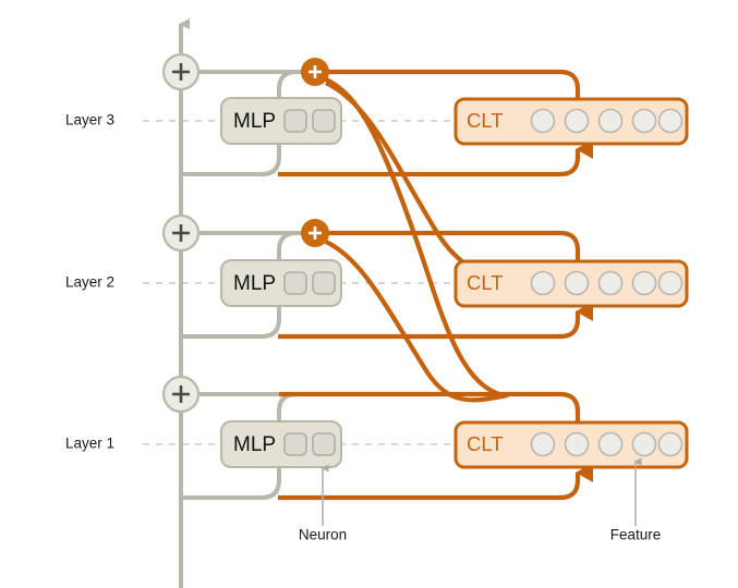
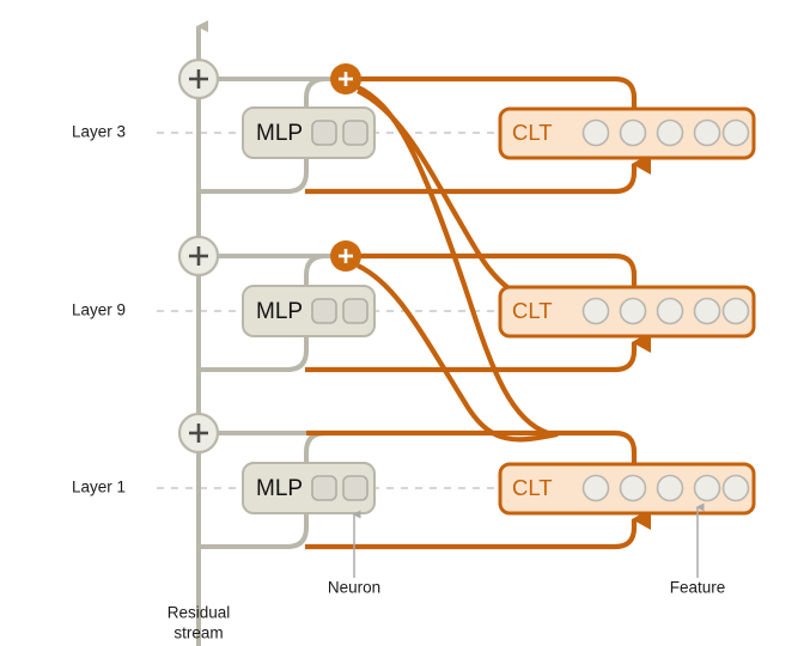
  MLP
  MLP
  MLP
  CLT
  CLT
  CLT
  Layer 3
- Layer 2
+ Layer 9
  Layer 1
  Neuron
  Feature
+ Residual
+ stream
